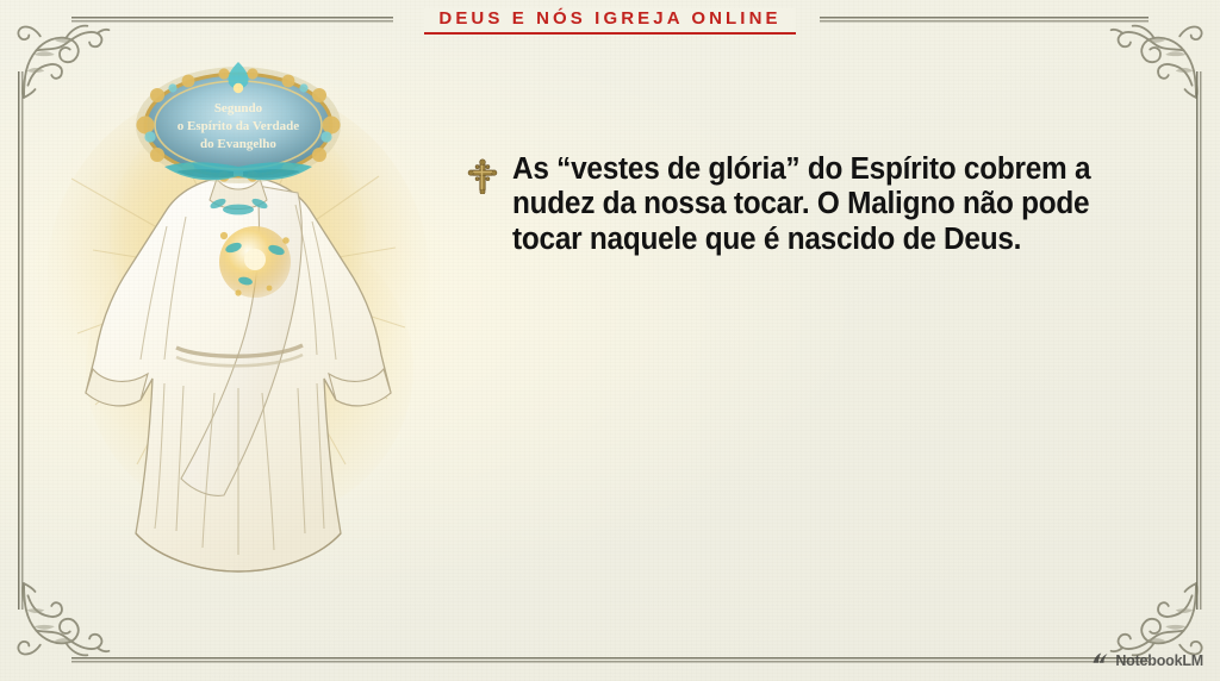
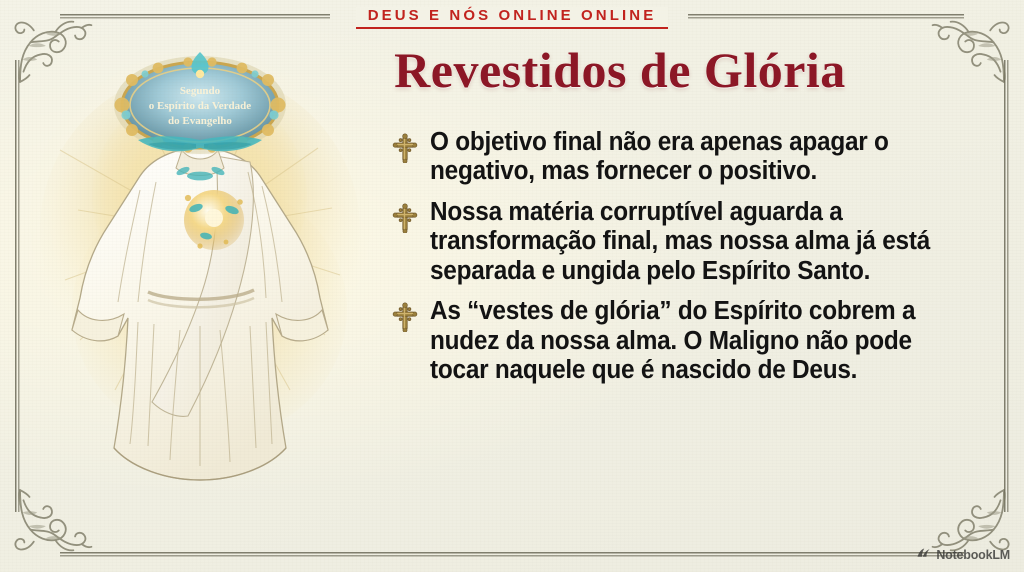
- DEUS E NÓS IGREJA ONLINE
+ DEUS E NÓS ONLINE ONLINE
+ Revestidos de Glória
+ O objetivo final não era apenas apagar o negativo, mas fornecer o positivo.
+ Nossa matéria corruptível aguarda a transformação final, mas nossa alma já está separada e ungida pelo Espírito Santo.
- As “vestes de glória” do Espírito cobrem a nudez da nossa tocar. O Maligno não pode tocar naquele que é nascido de Deus.
+ As “vestes de glória” do Espírito cobrem a nudez da nossa alma. O Maligno não pode tocar naquele que é nascido de Deus.
  NotebookLM
